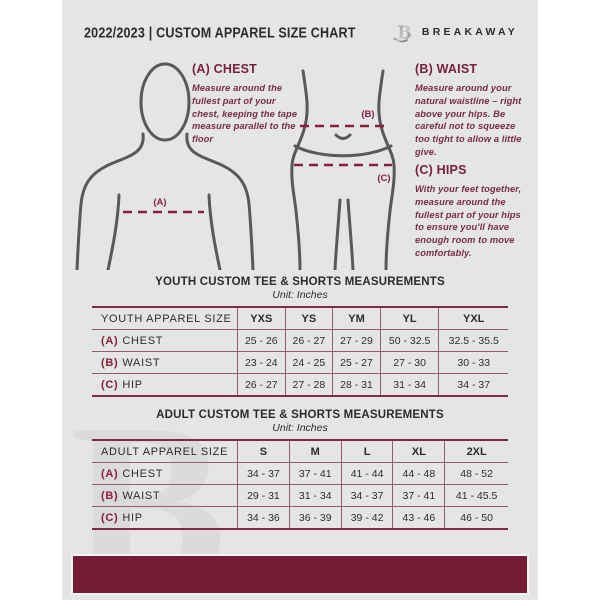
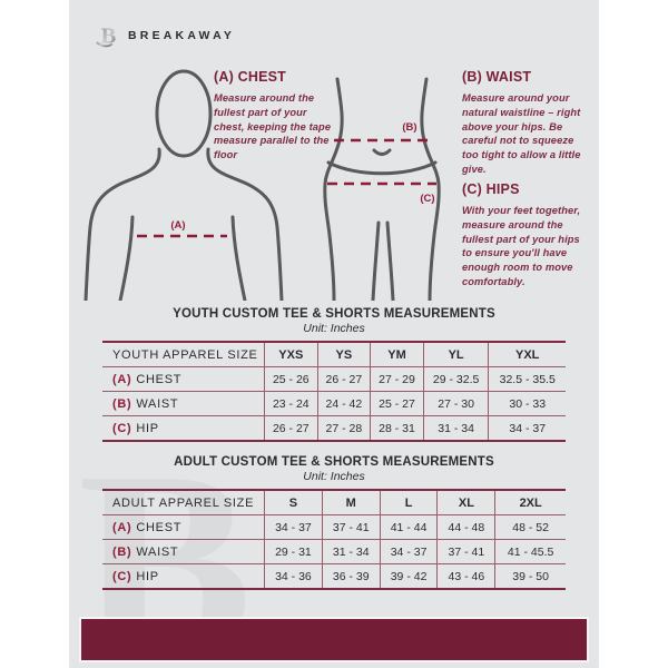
  B
- 2022/2023 | CUSTOM APPAREL SIZE CHART
  B
  BREAKAWAY
  (A)
  (B)
  (C)
  (A) CHEST
  Measure around the fullest part of your chest, keeping the tape measure parallel to the floor
  (B) WAIST
  Measure around your natural waistline – right above your hips. Be careful not to squeeze too tight to allow a little give.
  (C) HIPS
  With your feet together, measure around the fullest part of your hips to ensure you'll have enough room to move comfortably.
  YOUTH CUSTOM TEE & SHORTS MEASUREMENTS
  Unit: Inches
  YOUTH APPAREL SIZE	YXS	YS	YM	YL	YXL
- (A) CHEST	25 - 26	26 - 27	27 - 29	50 - 32.5	32.5 - 35.5
+ (A) CHEST	25 - 26	26 - 27	27 - 29	29 - 32.5	32.5 - 35.5
- (B) WAIST	23 - 24	24 - 25	25 - 27	27 - 30	30 - 33
+ (B) WAIST	23 - 24	24 - 42	25 - 27	27 - 30	30 - 33
  (C) HIP	26 - 27	27 - 28	28 - 31	31 - 34	34 - 37
  ADULT CUSTOM TEE & SHORTS MEASUREMENTS
  Unit: Inches
  ADULT APPAREL SIZE	S	M	L	XL	2XL
  (A) CHEST	34 - 37	37 - 41	41 - 44	44 - 48	48 - 52
  (B) WAIST	29 - 31	31 - 34	34 - 37	37 - 41	41 - 45.5
- (C) HIP	34 - 36	36 - 39	39 - 42	43 - 46	46 - 50
+ (C) HIP	34 - 36	36 - 39	39 - 42	43 - 46	39 - 50
